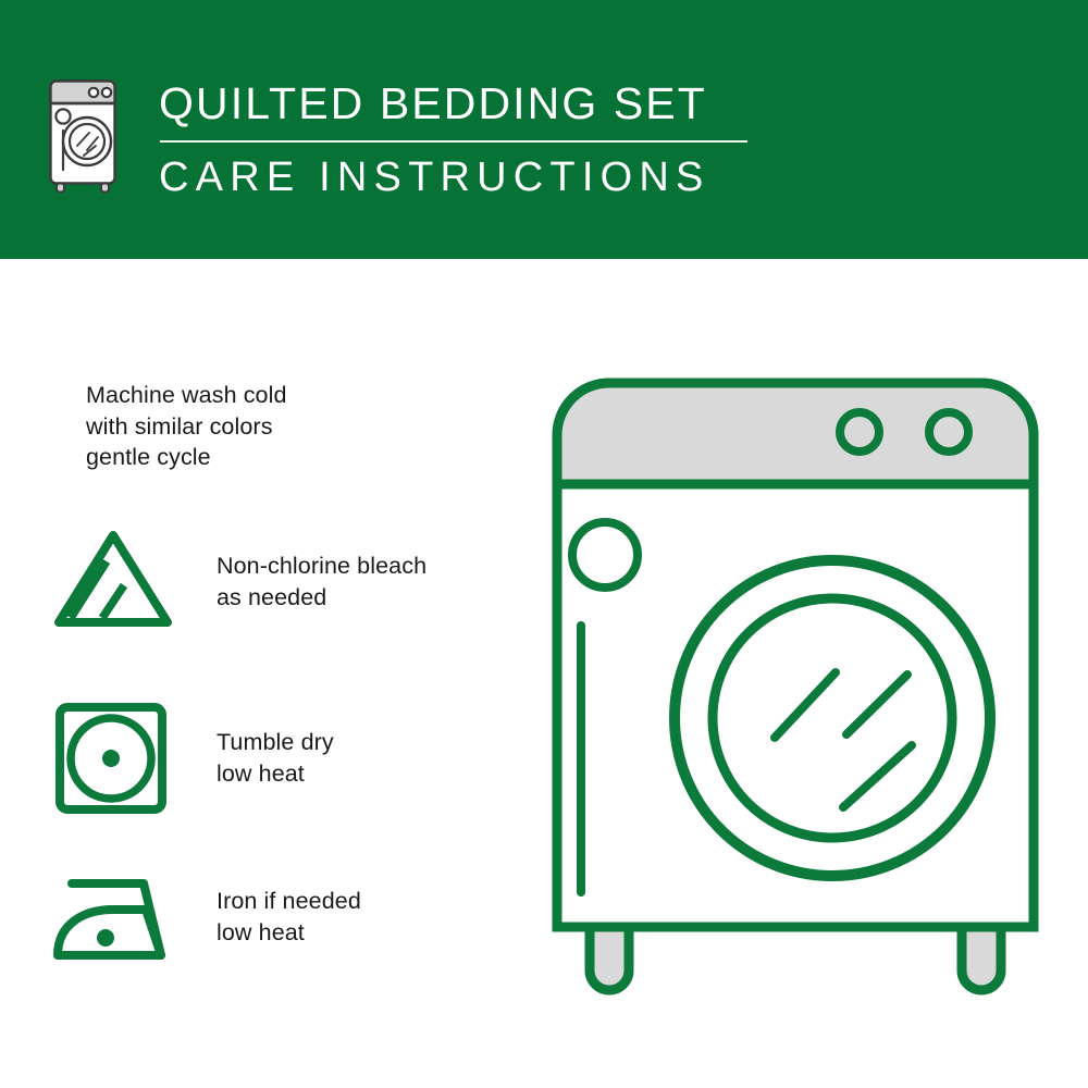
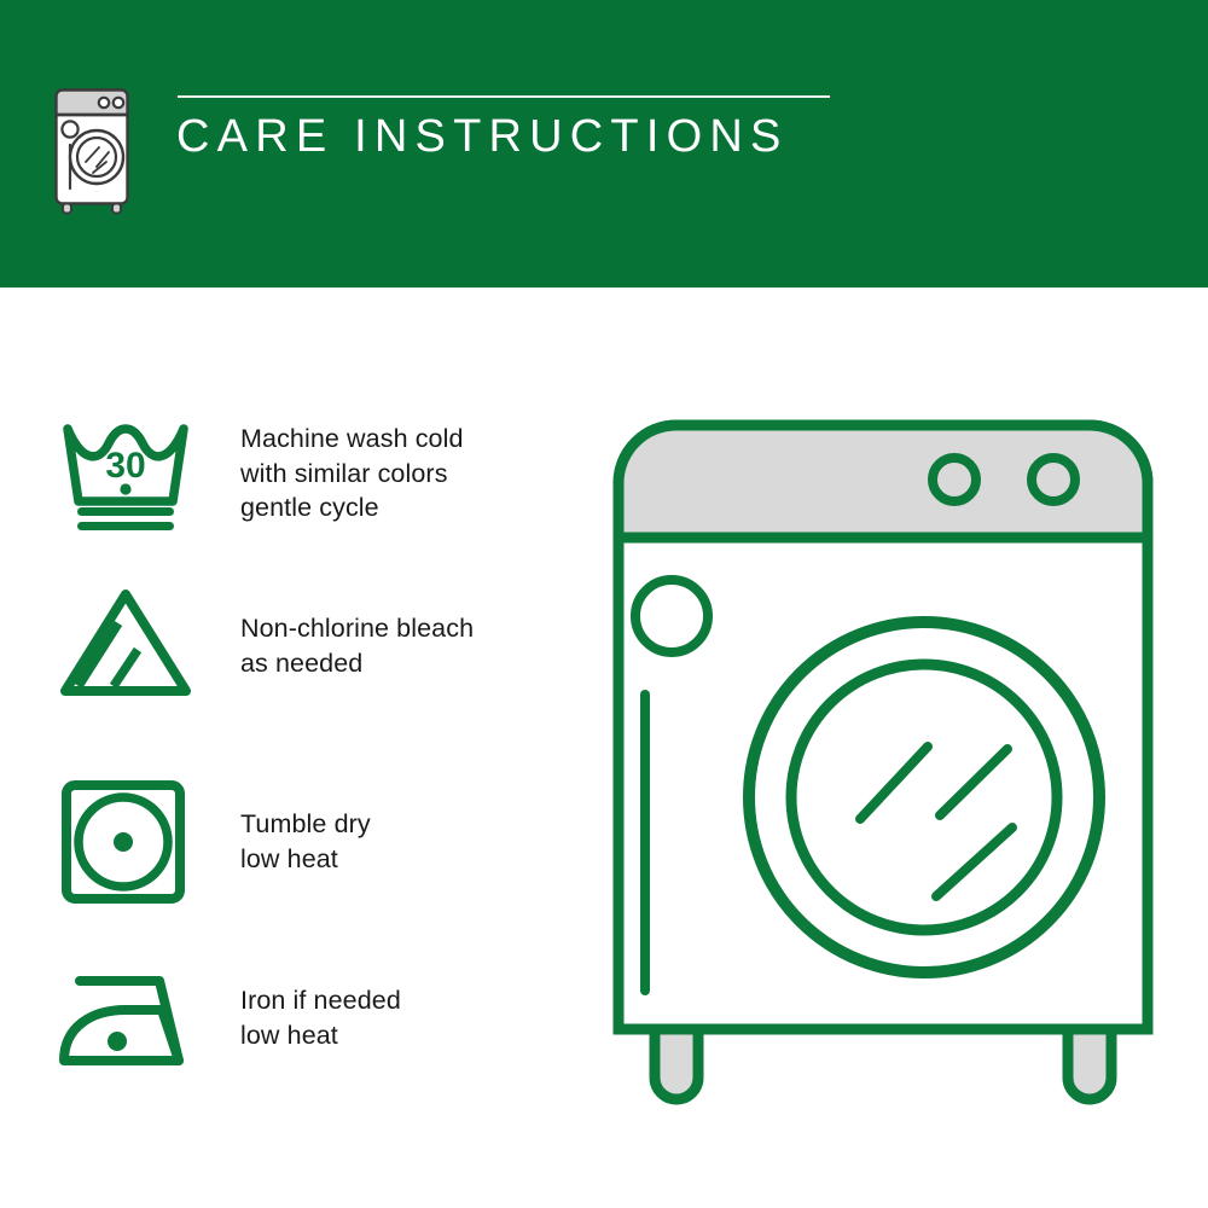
- QUILTED BEDDING SET
  CARE INSTRUCTIONS
+ 30
  Machine wash cold
  with similar colors
  gentle cycle
  Non-chlorine bleach
  as needed
  Tumble dry
  low heat
  Iron if needed
  low heat
